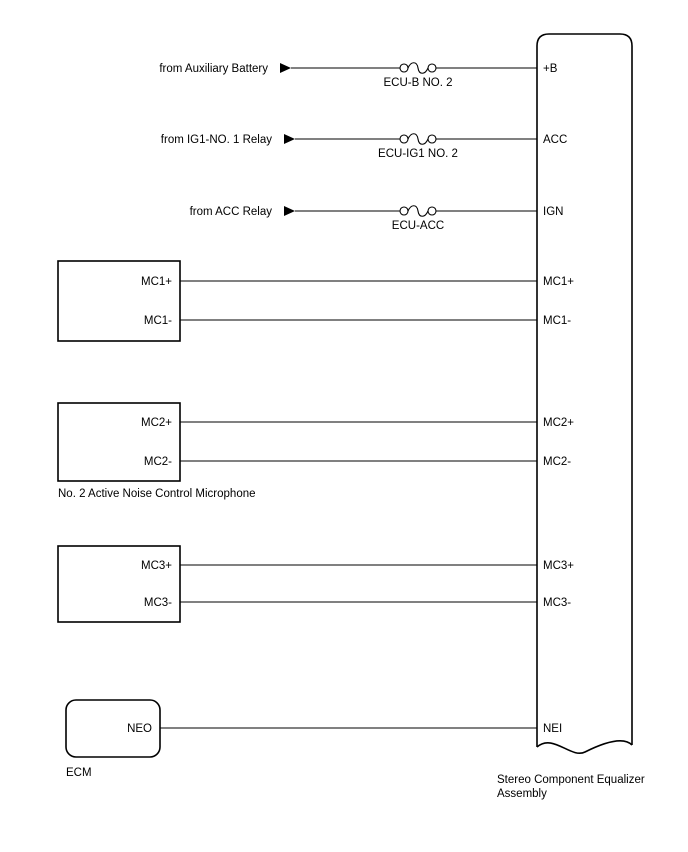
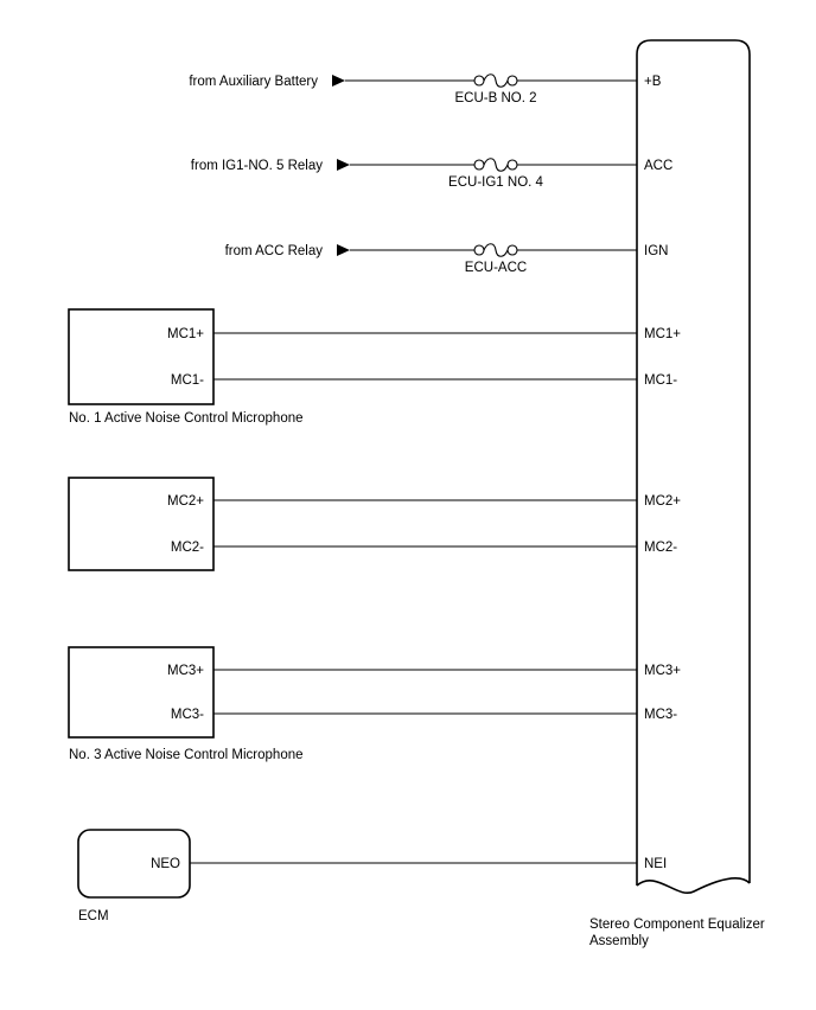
  from Auxiliary Battery
  ECU-B NO. 2
  +B
- from IG1-NO. 1 Relay
+ from IG1-NO. 5 Relay
- ECU-IG1 NO. 2
+ ECU-IG1 NO. 4
  ACC
  from ACC Relay
  ECU-ACC
  IGN
+ No. 1 Active Noise Control Microphone
  MC1+
  MC1+
  MC1-
  MC1-
- No. 2 Active Noise Control Microphone
  MC2+
  MC2+
  MC2-
  MC2-
+ No. 3 Active Noise Control Microphone
  MC3+
  MC3+
  MC3-
  MC3-
  ECM
  NEO
  NEI
  Stereo Component Equalizer
  Assembly
